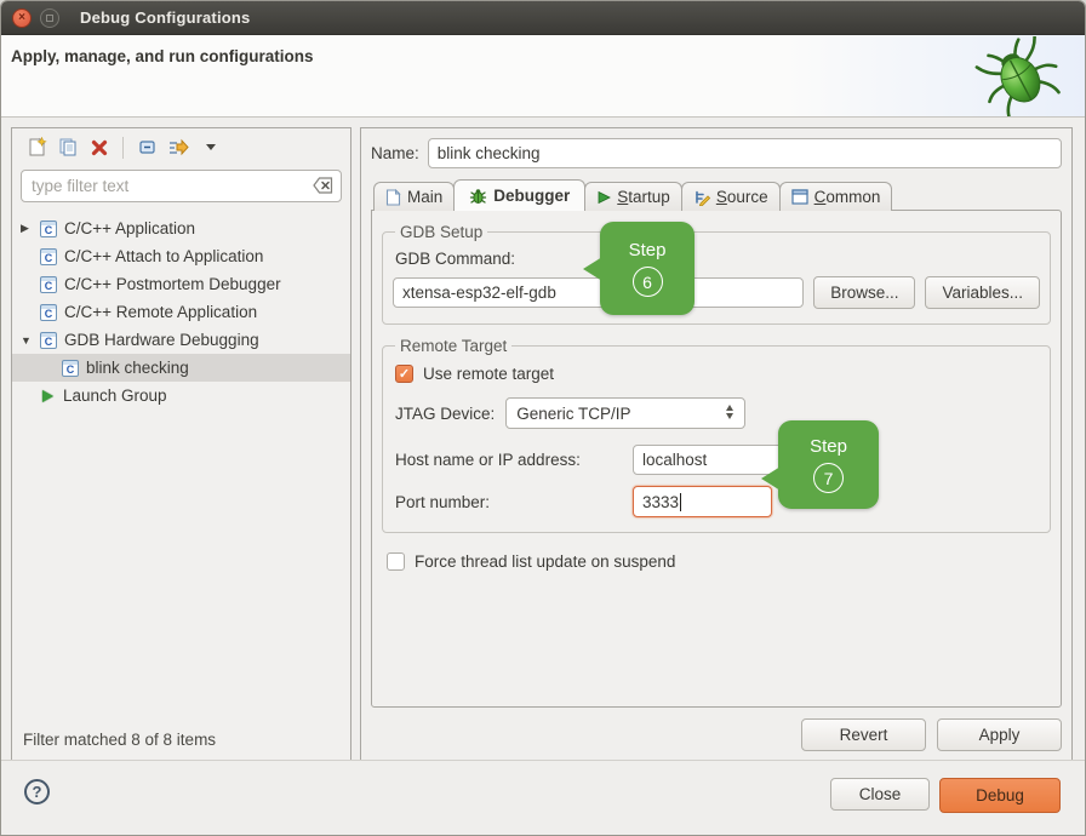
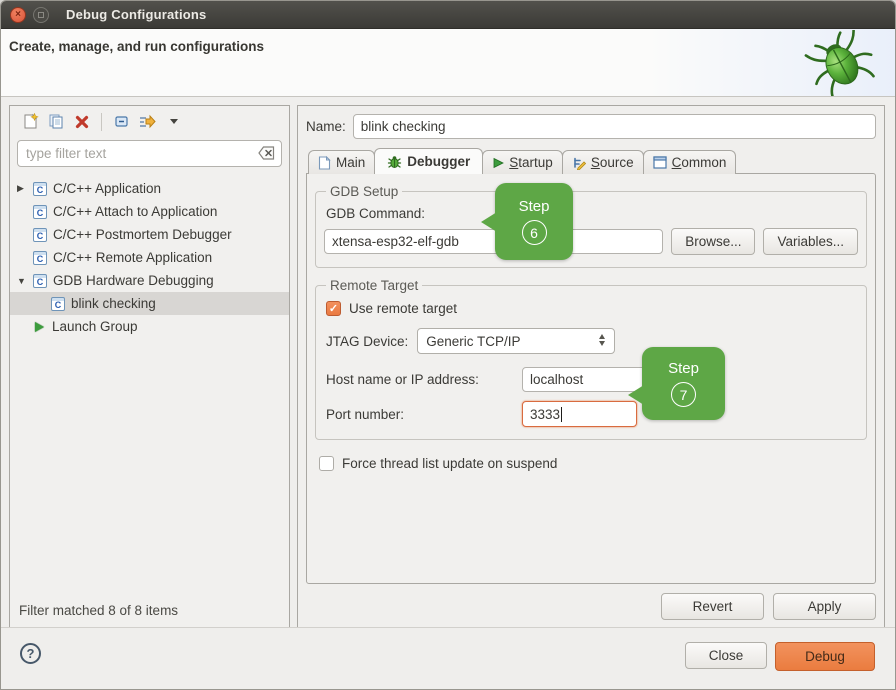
  ×
  Debug Configurations
- Apply, manage, and run configurations
+ Create, manage, and run configurations
  type filter text
  ▶
  C
  C/C++ Application
  C
  C/C++ Attach to Application
  C
  C/C++ Postmortem Debugger
  C
  C/C++ Remote Application
  ▼
  C
  GDB Hardware Debugging
  C
  blink checking
  Launch Group
  Filter matched 8 of 8 items
  Name:
  blink checking
  Main
  Debugger
  Startup
  Source
  Common
  GDB Setup
  GDB Command:
  xtensa-esp32-elf-gdb
  Browse...
  Variables...
  Remote Target
  ✓
  Use remote target
  JTAG Device:
  Generic TCP/IP
  Host name or IP address:
  localhost
  Port number:
  3333
  Force thread list update on suspend
  Revert
  Apply
  ?
  Close
  Debug
  Step
  6
  Step
  7
